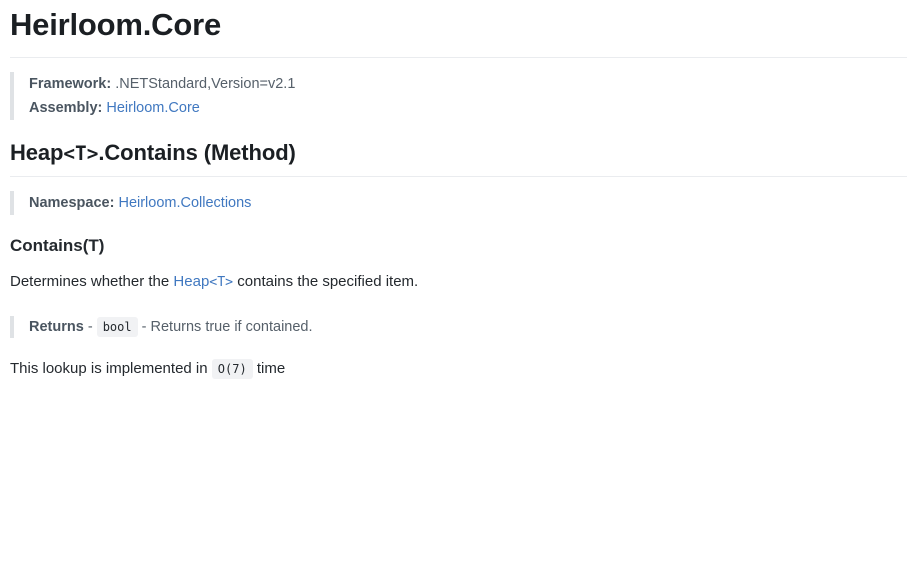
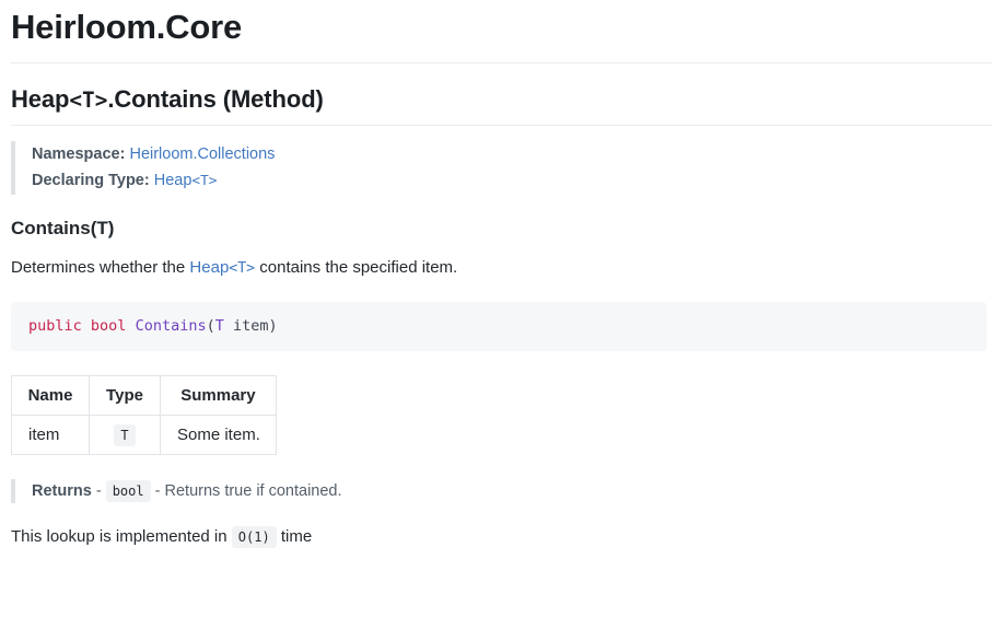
  Heirloom.Core
- Framework: .NETStandard,Version=v2.1
- Assembly: Heirloom.Core
  Heap<T>.Contains (Method)
  Namespace: Heirloom.Collections
+ Declaring Type: Heap<T>
  Contains(T)
  Determines whether the Heap<T> contains the specified item.
+ public bool Contains(T item)
+ Name	Type	Summary
+ item	T	Some item.
  Returns - bool - Returns true if contained.
- This lookup is implemented in O(7) time
+ This lookup is implemented in O(1) time
